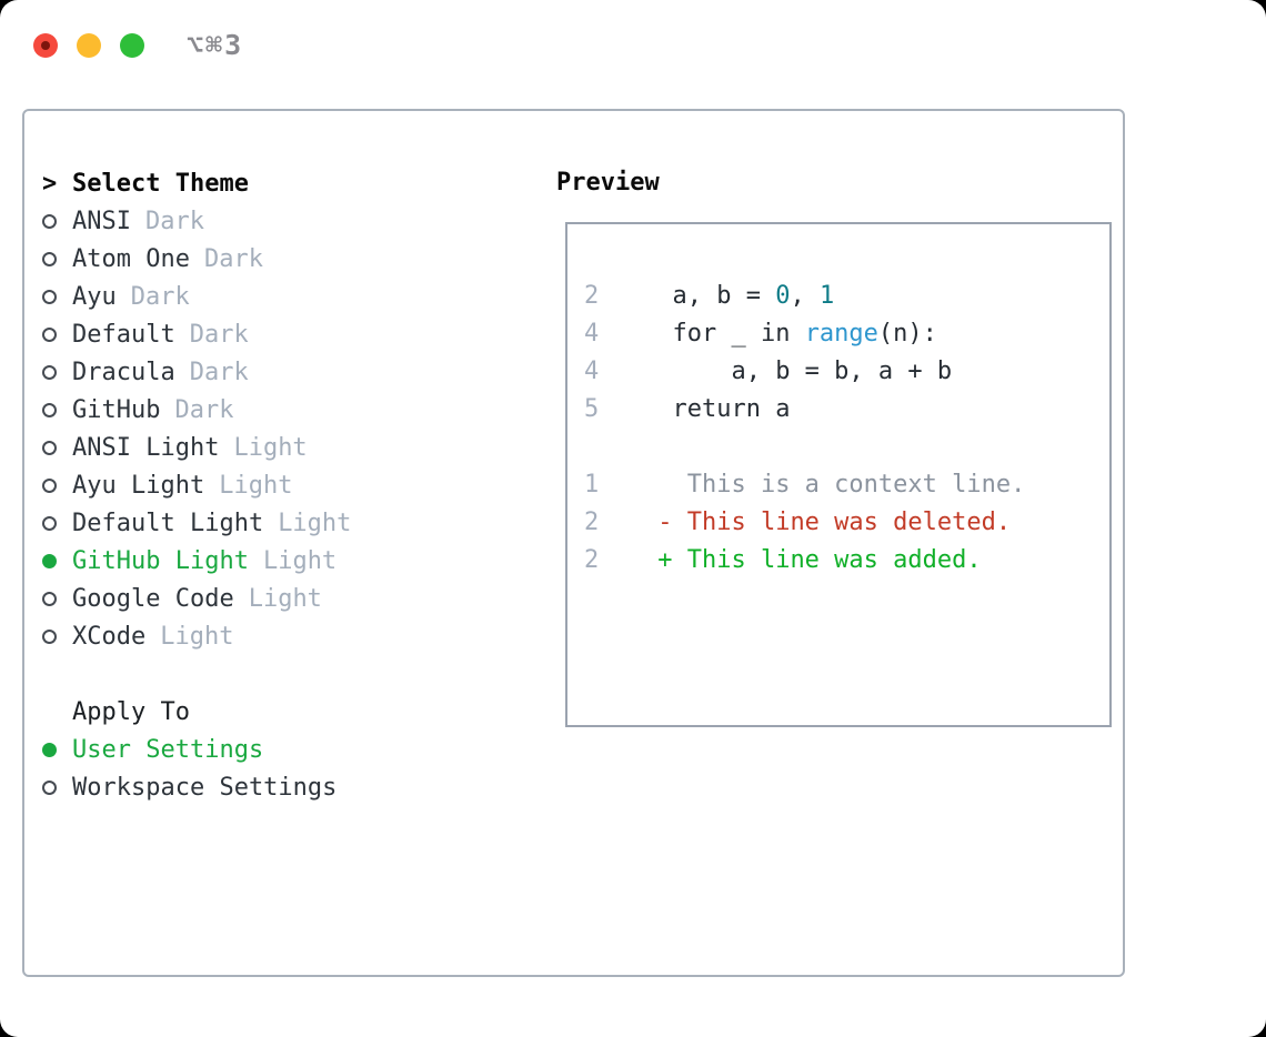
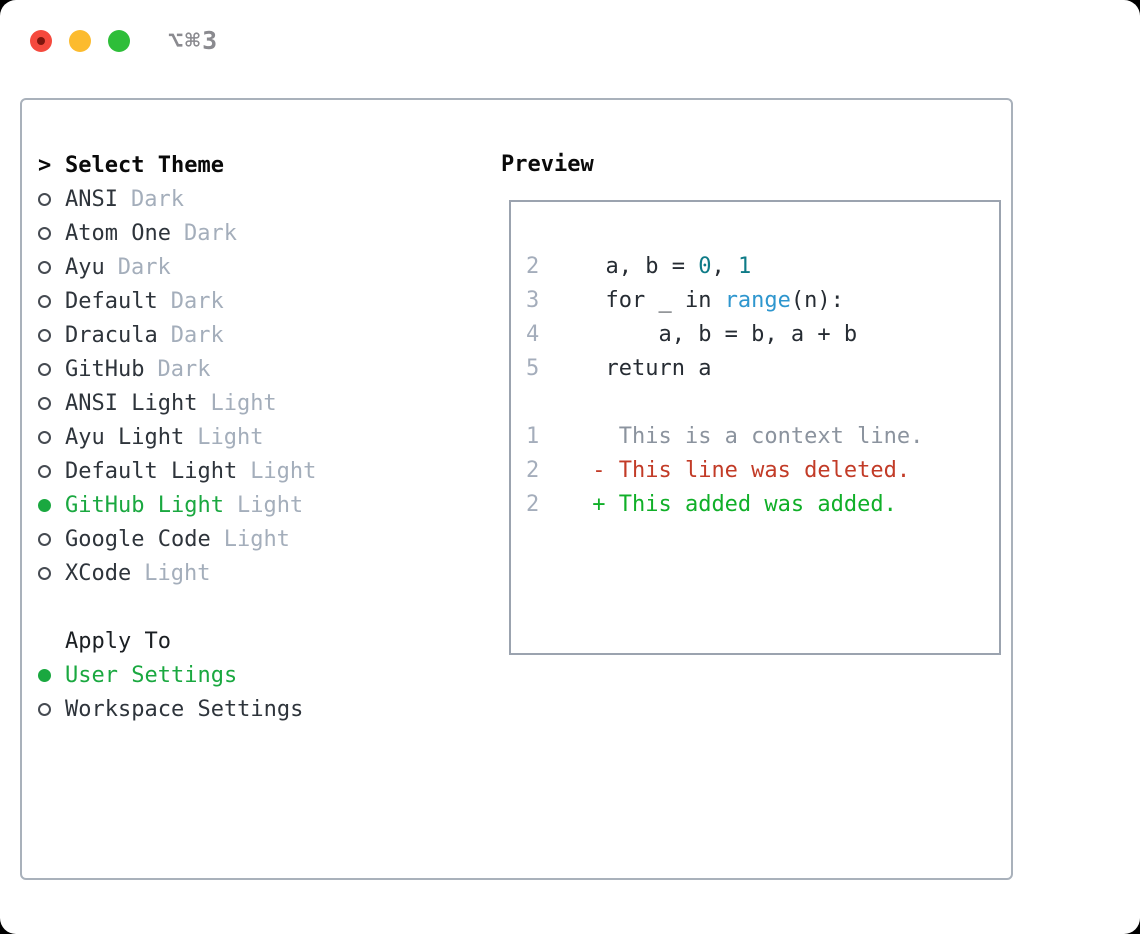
  ⌥⌘3
  >
  Select Theme
  ANSI
  Dark
  Atom One
  Dark
  Ayu
  Dark
  Default
  Dark
  Dracula
  Dark
  GitHub
  Dark
  ANSI Light
  Light
  Ayu Light
  Light
  Default Light
  Light
  GitHub Light
  Light
  Google Code
  Light
  XCode
  Light
  Apply To
  User Settings
  Workspace Settings
  Preview
  2 a, b = 0, 1
- 4 for _ in range(n):
+ 3 for _ in range(n):
  4 a, b = b, a + b
  5 return a
  1 This is a context line.
  2 - This line was deleted.
- 2 + This line was added.
+ 2 + This added was added.
